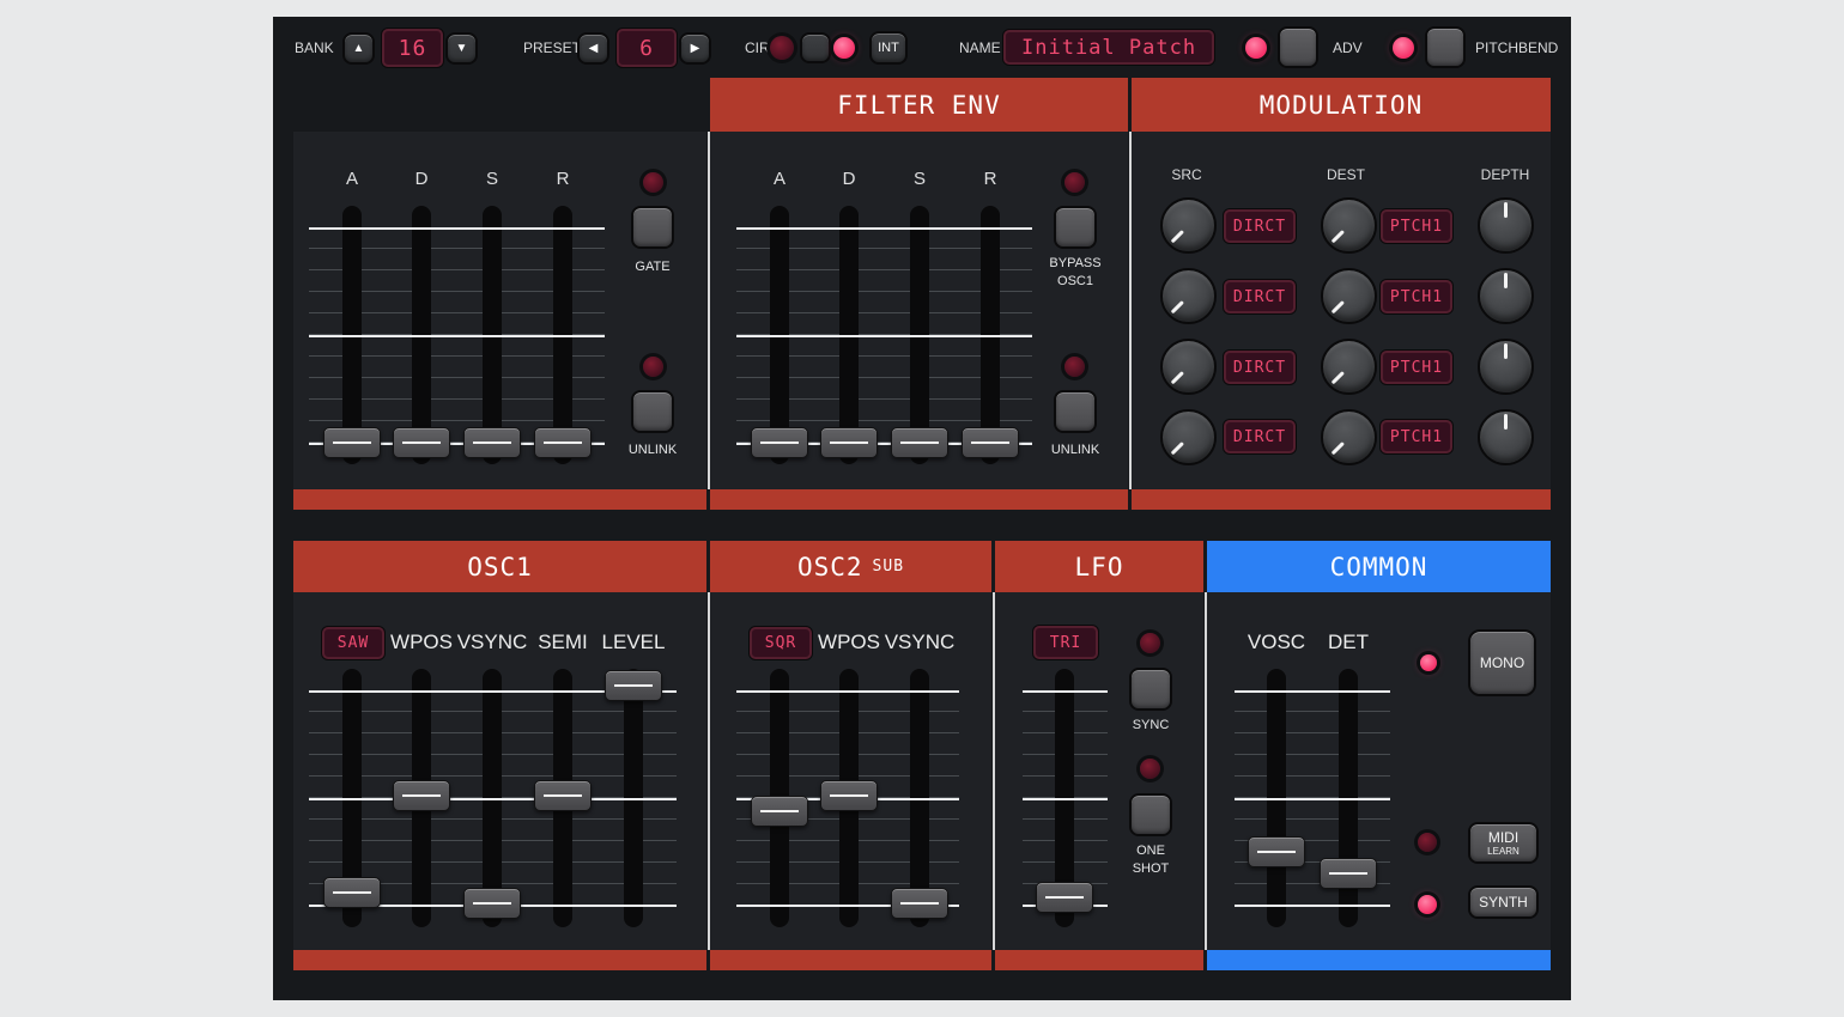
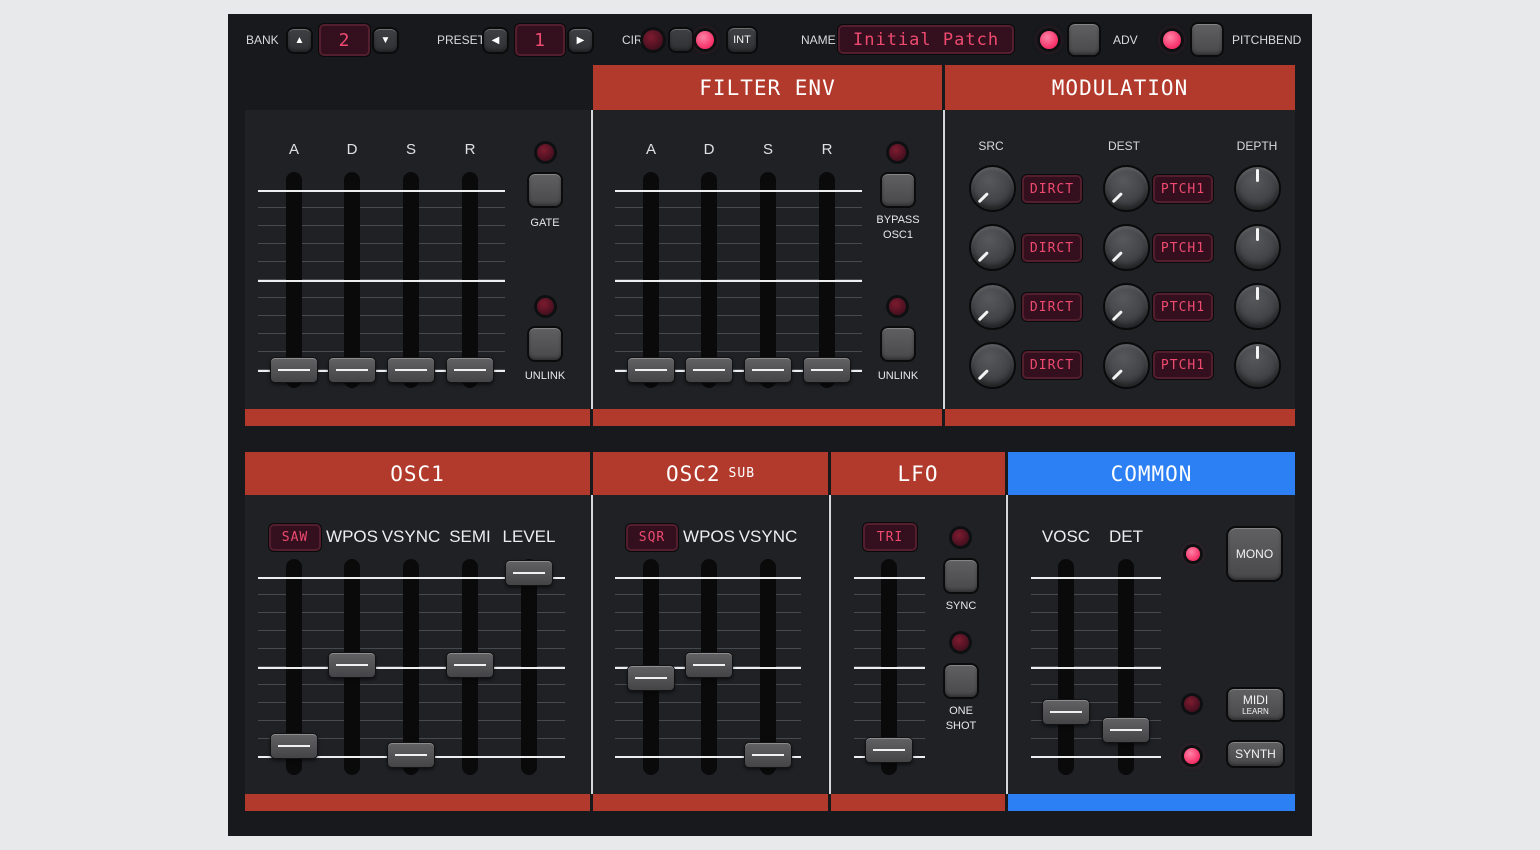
  BANK
  ▲
- 16
+ 2
  ▼
  PRESE
  ◀
- 6
+ 1
  ▶
  CIR
  INT
  NAME
  Initial Patch
  ADV
  PITCHBEND
  FILTER ENV
  MODULATION
  A
  D
  S
  R
  GATE
  UNLINK
  A
  D
  S
  R
  BYPASS
  OSC1
  UNLINK
  SRC
  DEST
  DEPTH
  DIRCT
  PTCH1
  DIRCT
  PTCH1
  DIRCT
  PTCH1
  DIRCT
  PTCH1
  OSC1
  OSC2
  SUB
  LFO
  COMMON
  SAW
  WPOS
  VSYNC
  SEMI
  LEVEL
  SQR
  WPOS
  VSYNC
  TRI
  SYNC
  ONE
  SHOT
  VOSC
  DET
  MONO
  MIDI
  LEARN
  SYNTH
